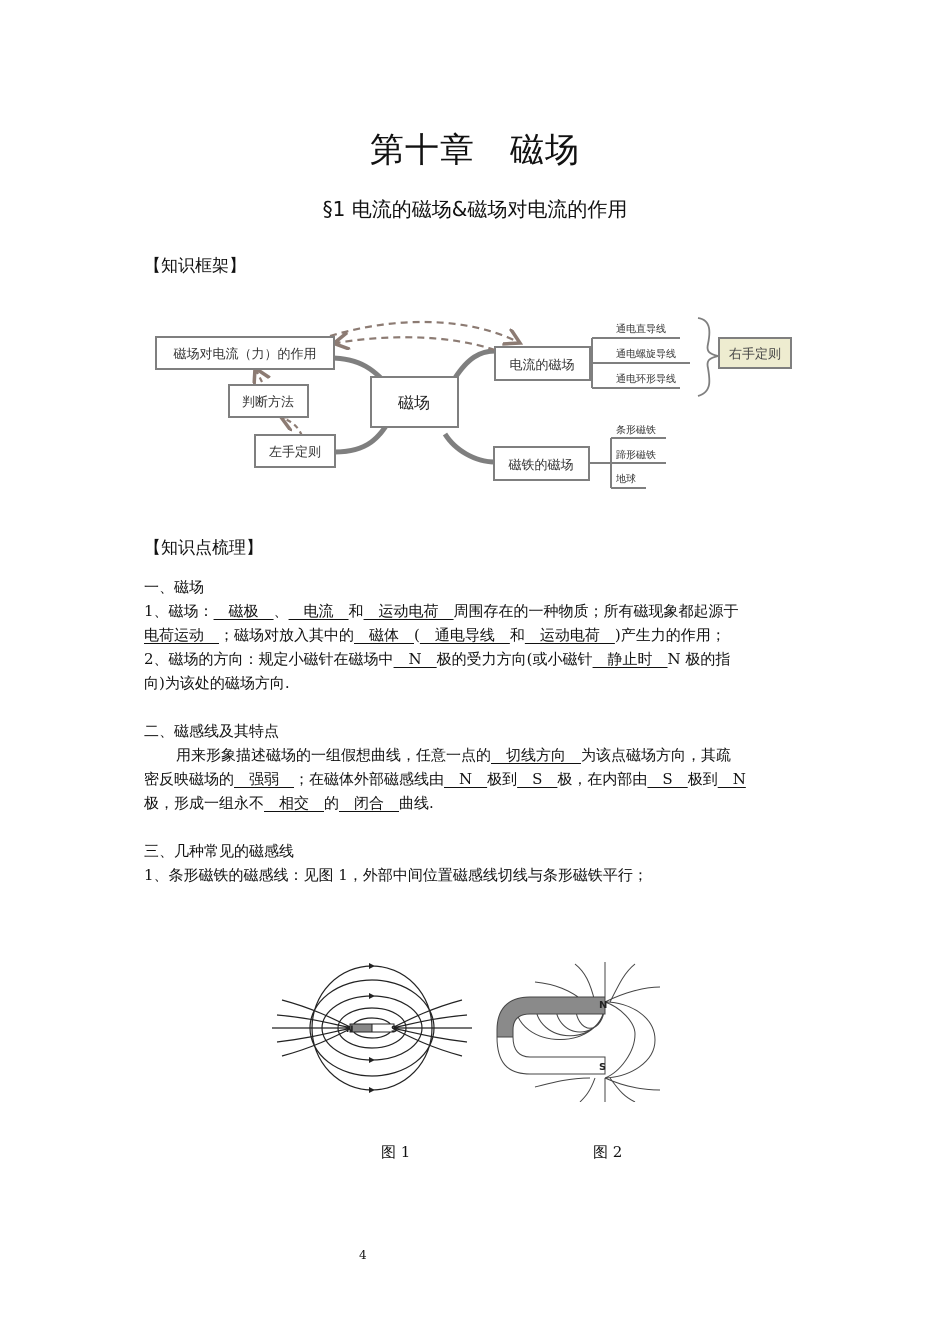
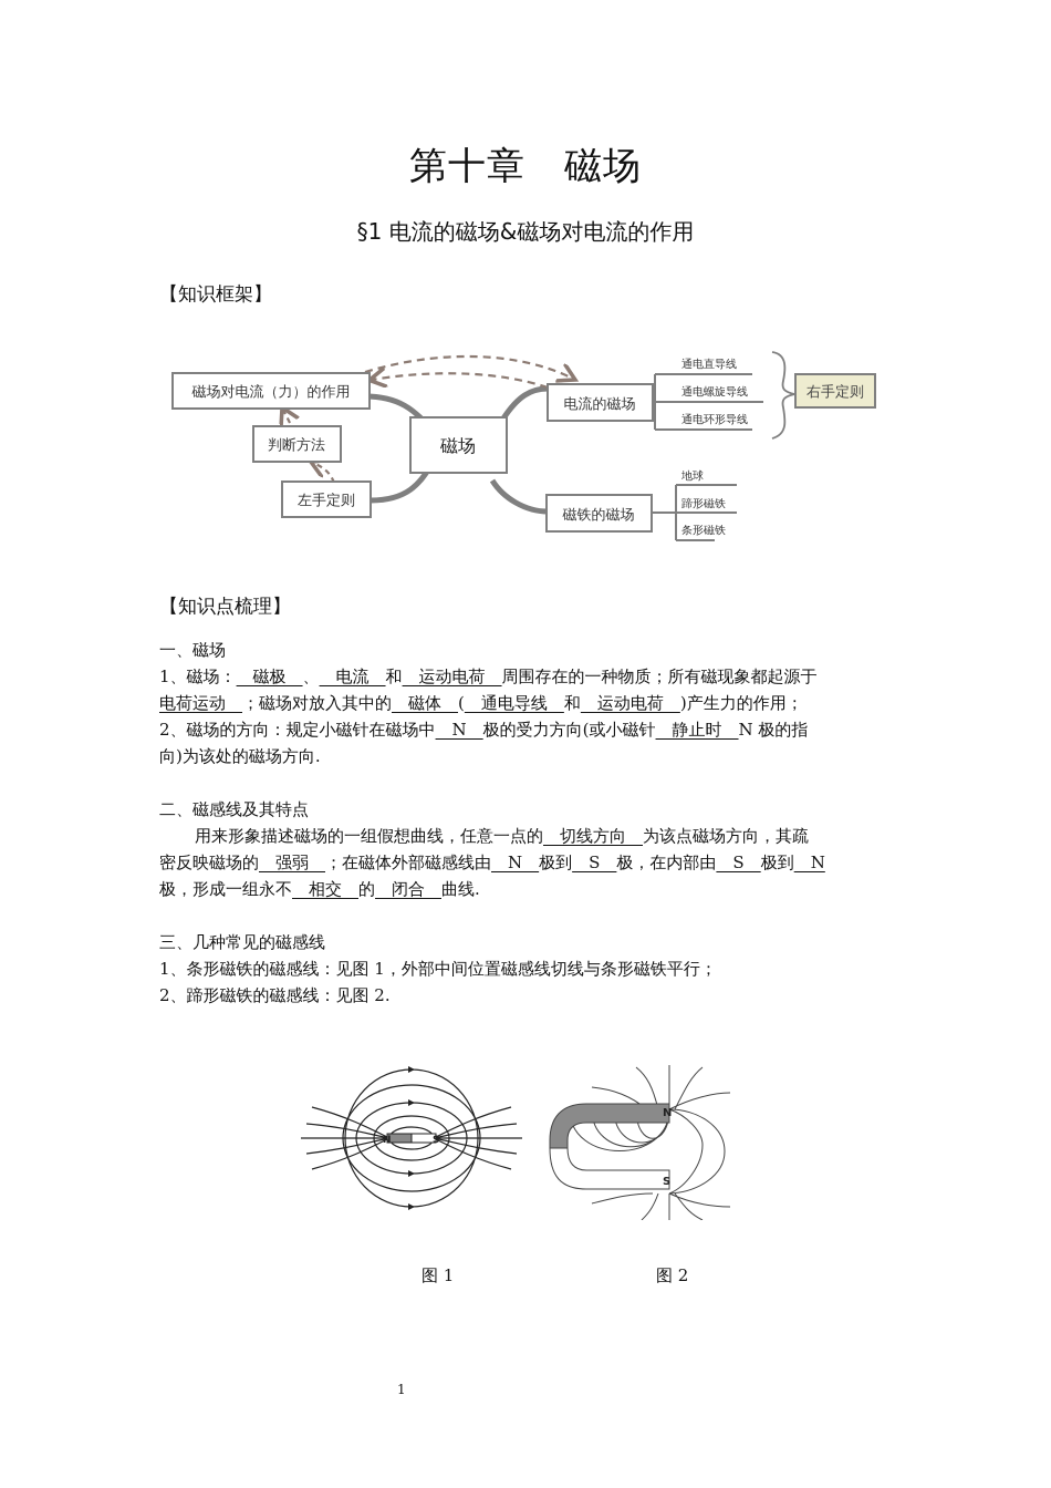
  第十章 磁场
  §1 电流的磁场&磁场对电流的作用
  【知识框架】
  磁场对电流（力）的作用
  判断方法
  左手定则
  磁场
  电流的磁场
  磁铁的磁场
  通电直导线
  通电螺旋导线
  通电环形导线
  右手定则
- 条形磁铁
+ 地球
  蹄形磁铁
- 地球
+ 条形磁铁
  【知识点梳理】
  一、磁场
  1、磁场： 磁极 、 电流 和 运动电荷 周围存在的一种物质；所有磁现象都起源于
  电荷运动 ；磁场对放入其中的 磁体 ( 通电导线 和 运动电荷 )产生力的作用；
  2、磁场的方向：规定小磁针在磁场中 N 极的受力方向(或小磁针 静止时 N 极的指
  向)为该处的磁场方向.
  二、磁感线及其特点
  用来形象描述磁场的一组假想曲线，任意一点的 切线方向 为该点磁场方向，其疏
  密反映磁场的 强弱 ；在磁体外部磁感线由 N 极到 S 极，在内部由 S 极到 N
  极，形成一组永不 相交 的 闭合 曲线.
  三、几种常见的磁感线
  1、条形磁铁的磁感线：见图 1，外部中间位置磁感线切线与条形磁铁平行；
+ 2、蹄形磁铁的磁感线：见图 2.
  N
  S
  N
  S
  图 1
  图 2
- 4
+ 1
